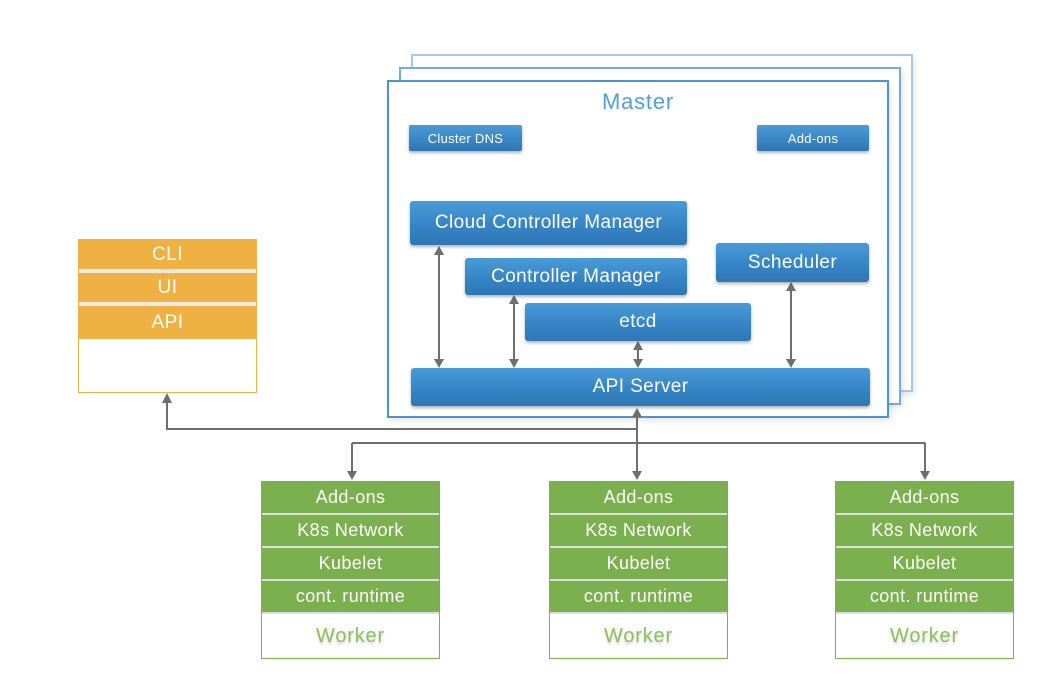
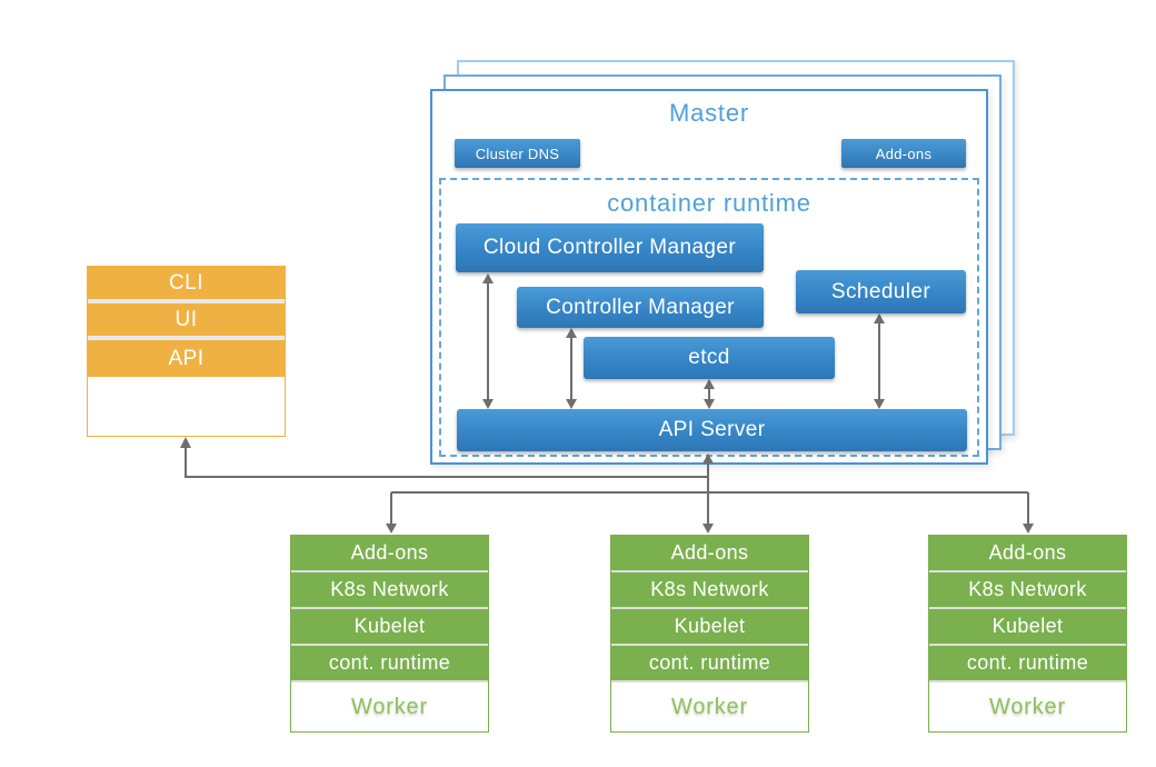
  Master
+ container runtime
  Cluster DNS
  Add-ons
  Cloud Controller Manager
  Controller Manager
  Scheduler
  etcd
  API Server
  CLI
  UI
  API
  Add-ons
  K8s Network
  Kubelet
  cont. runtime
  Worker
  Add-ons
  K8s Network
  Kubelet
  cont. runtime
  Worker
  Add-ons
  K8s Network
  Kubelet
  cont. runtime
  Worker
